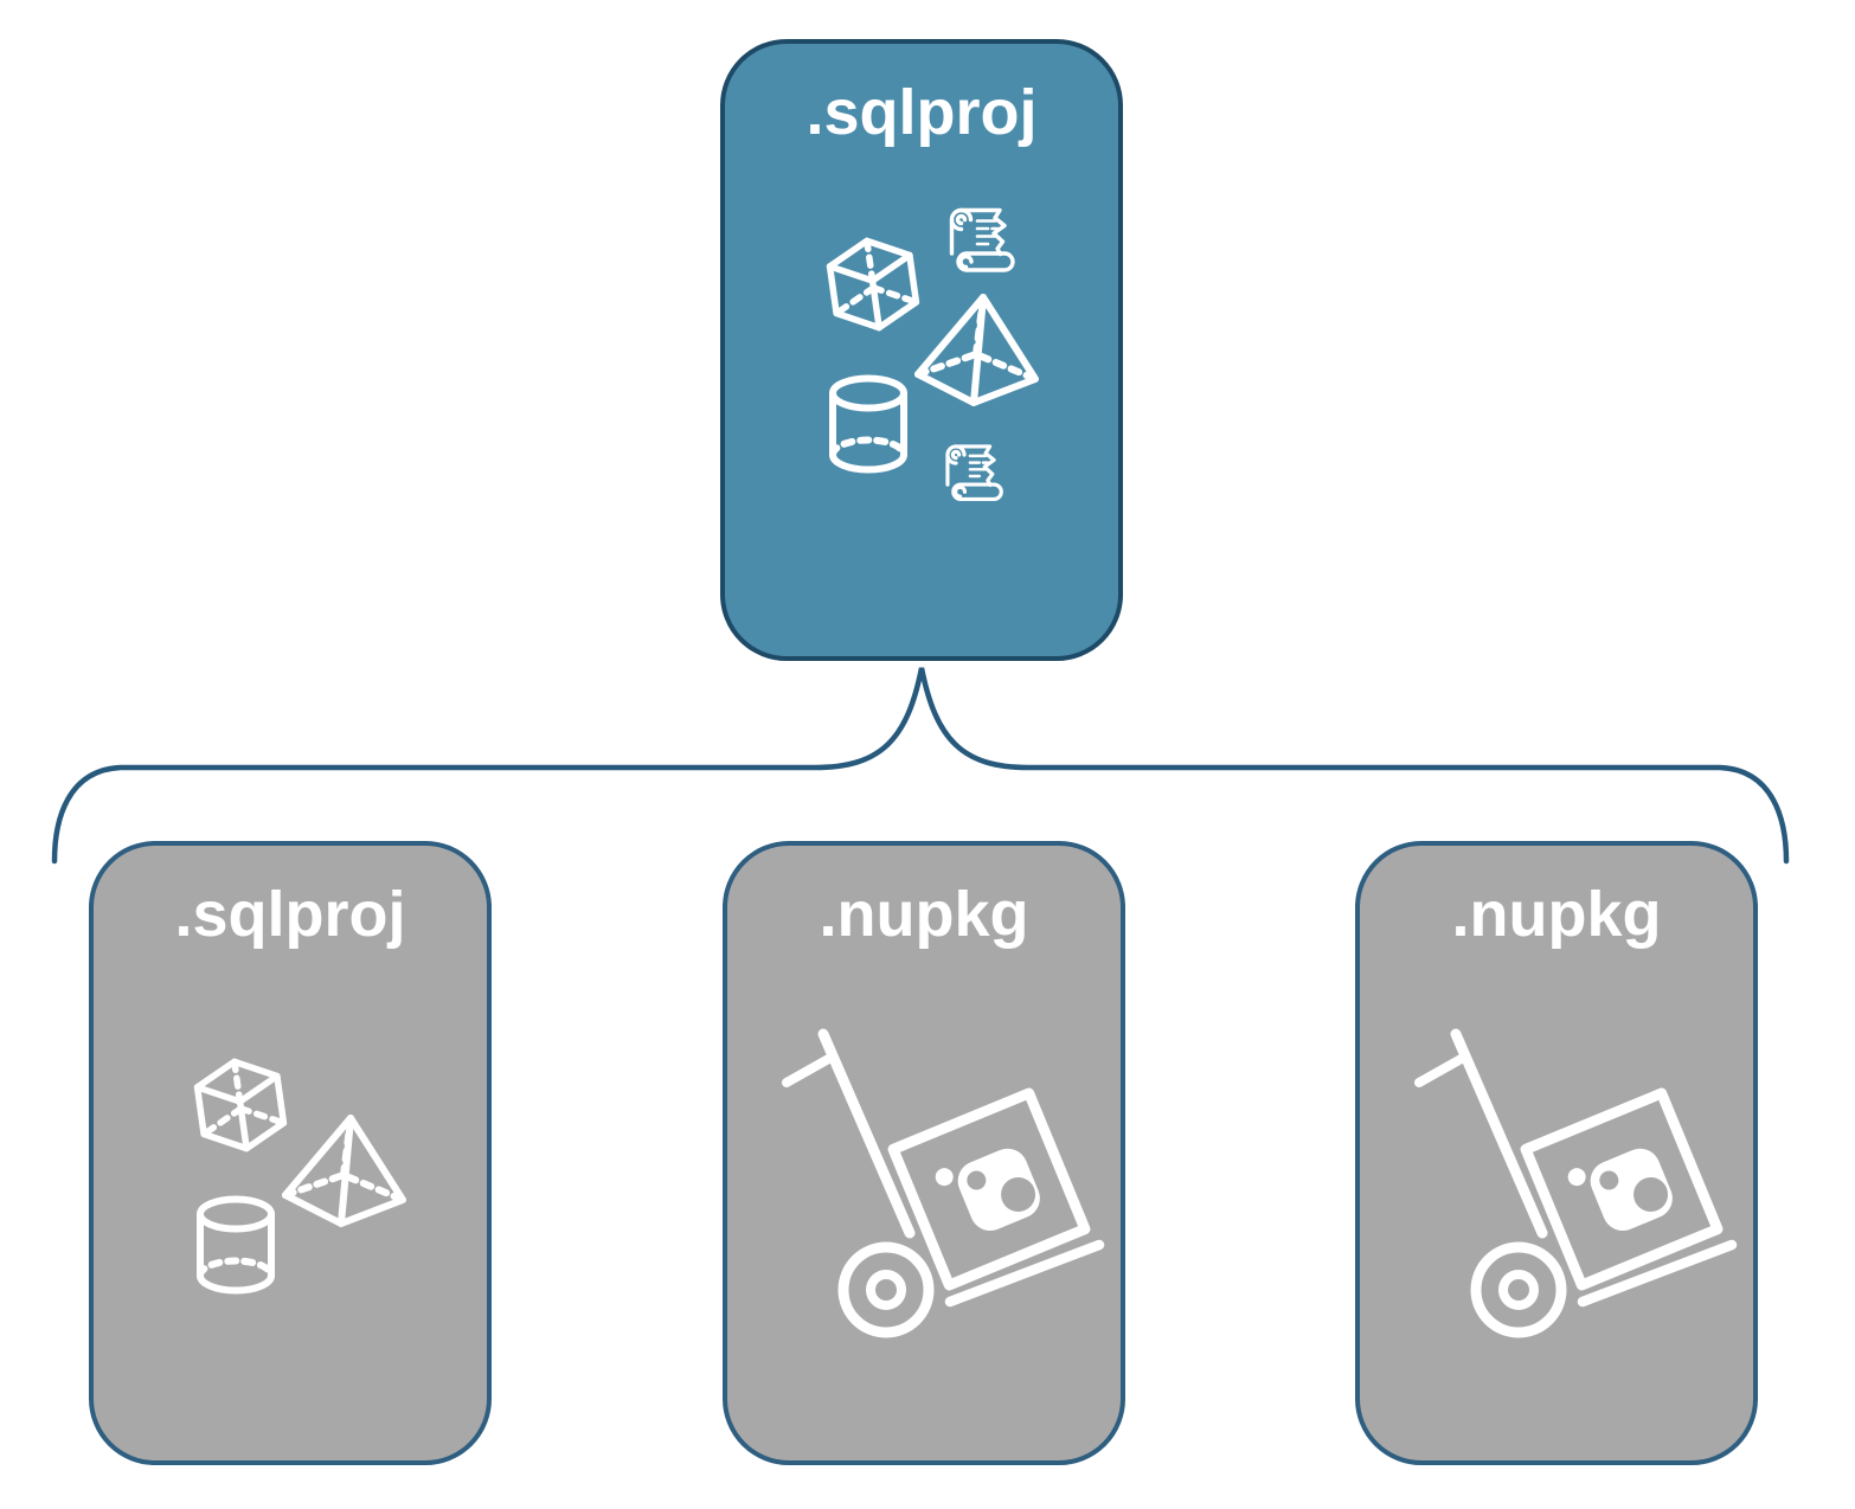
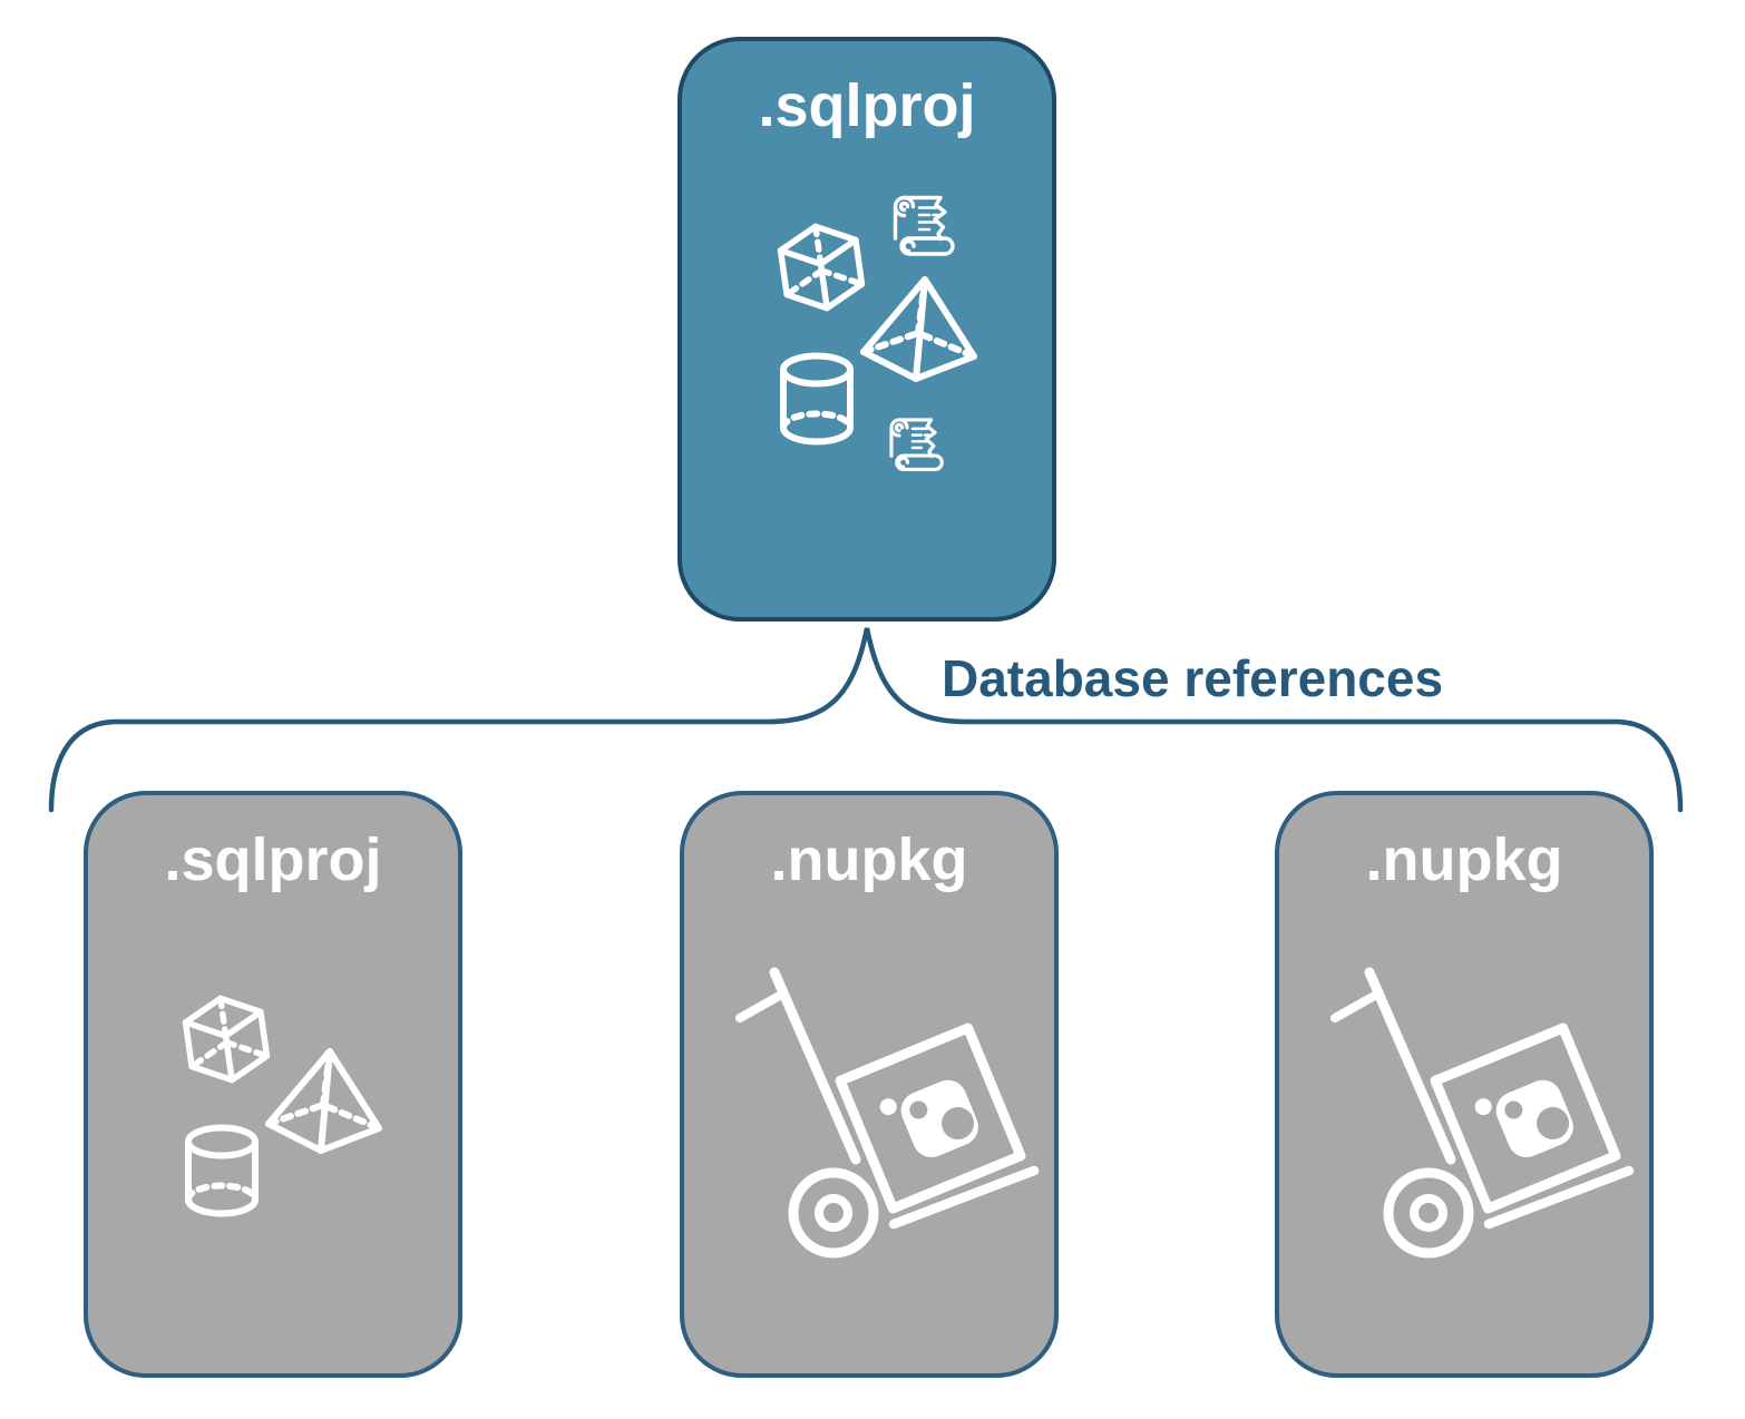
  .sqlproj
+ Database references
  .sqlproj
  .nupkg
  .nupkg
